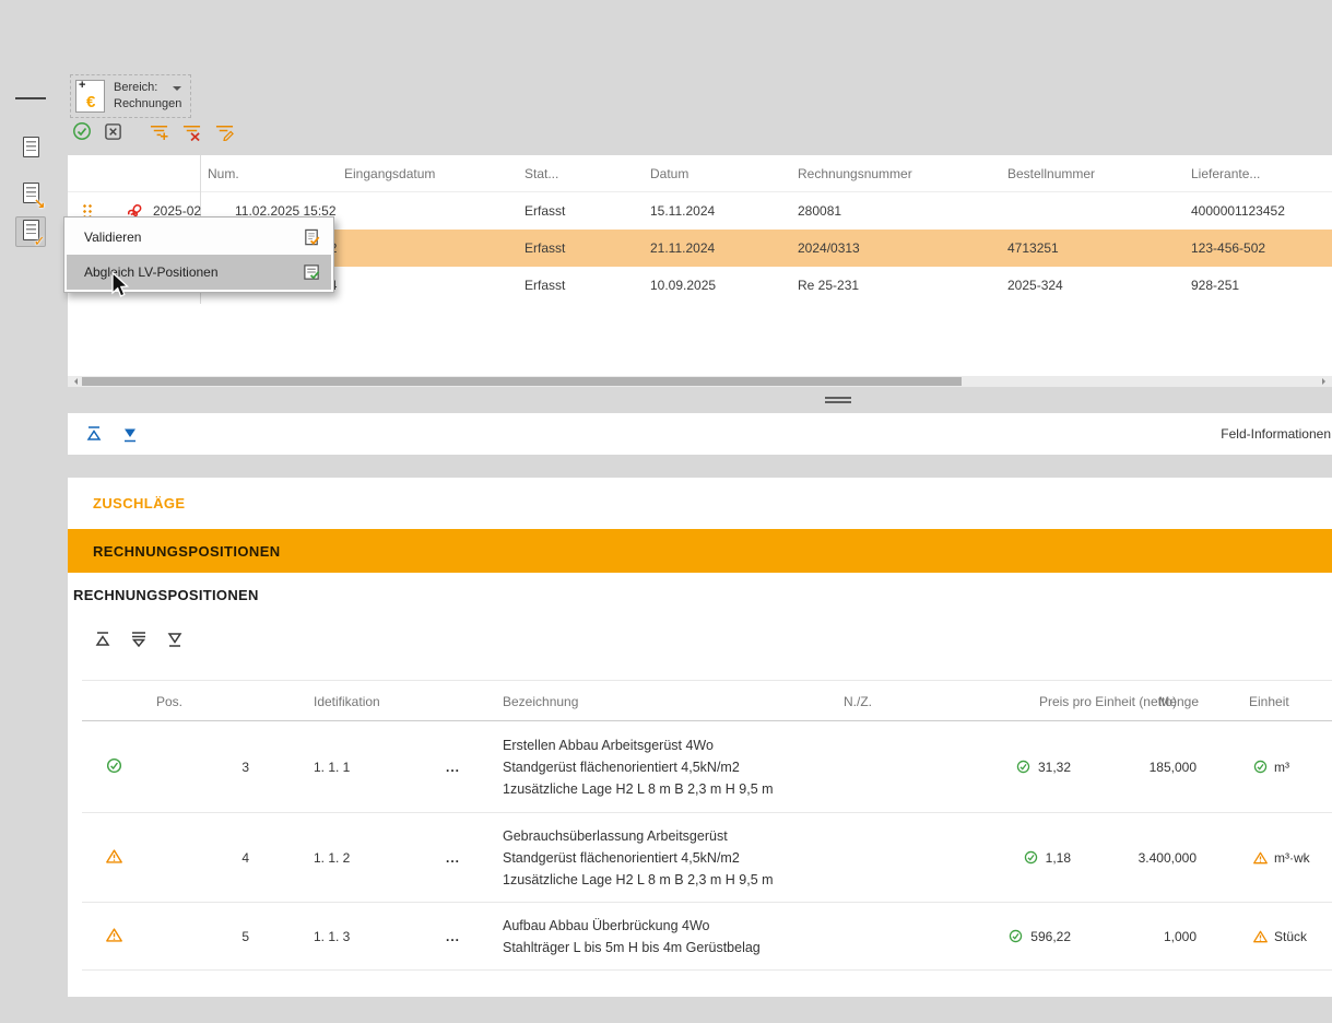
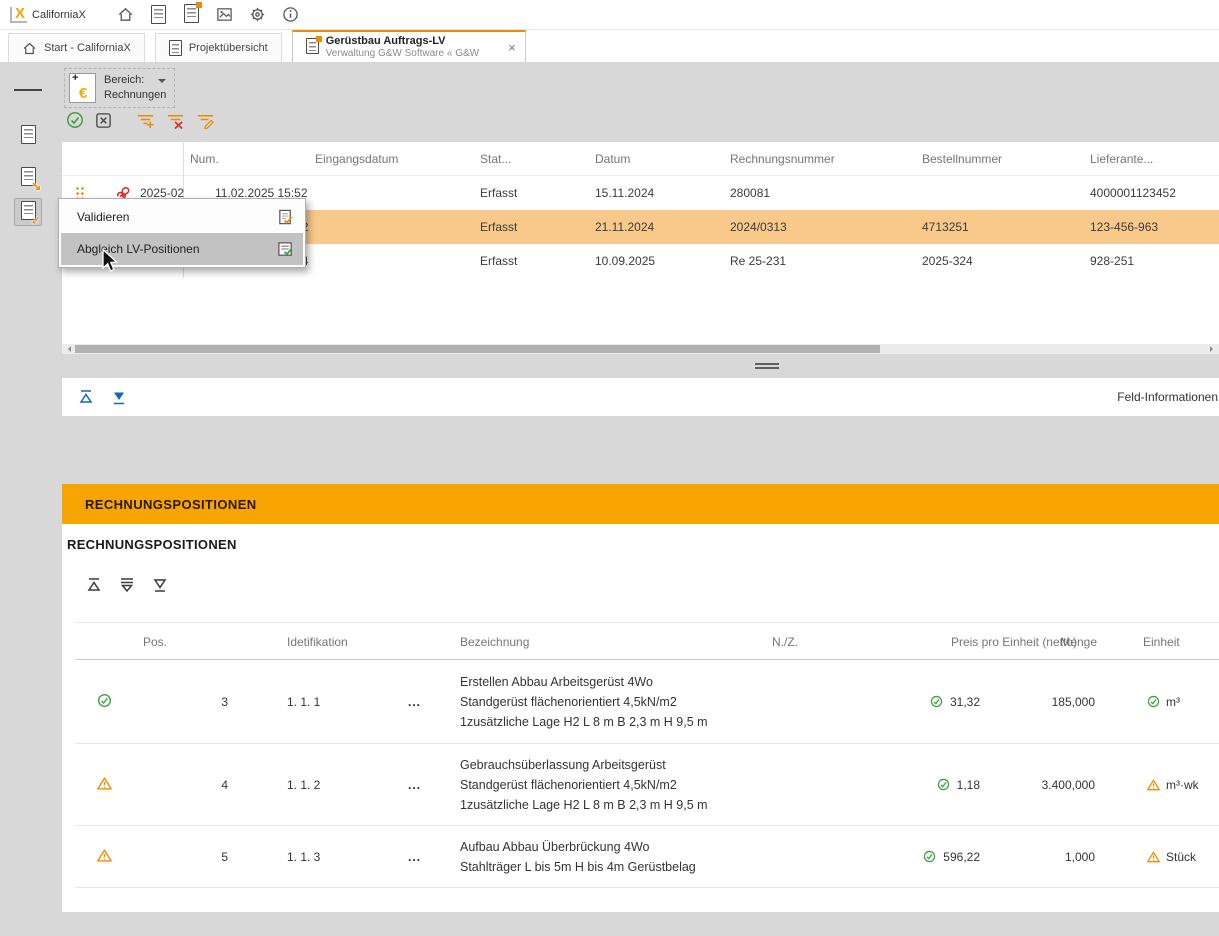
+ X
+ CaliforniaX
+ Start - CaliforniaX
+ Projektübersicht
+ Gerüstbau Auftrags-LV
+ Verwaltung G&W Software « G&W
+ ×
  ↘
  ✓
  +
  €
  Bereich:
  Rechnungen
  Num.
  Eingangsdatum
  Stat...
  Datum
  Rechnungsnummer
  Bestellnummer
  Lieferante...
  2025-02
  11.02.2025 15:52
  Erfasst
  15.11.2024
  280081
  4000001123452
  Erfasst
  21.11.2024
  2024/0313
  4713251
- 123-456-502
+ 123-456-963
  Erfasst
  10.09.2025
  Re 25-231
  2025-324
  928-251
  Validieren
  Abgleich LV-Positionen
  Feld-Informationen
- ZUSCHLÄGE
  RECHNUNGSPOSITIONEN
  RECHNUNGSPOSITIONEN
  Pos.
  Idetifikation
  Bezeichnung
  N./Z.
  Preis pro Einheit (netto)
  Menge
  Einheit
  3
  1. 1. 1
  ...
  Erstellen Abbau Arbeitsgerüst 4Wo
  Standgerüst flächenorientiert 4,5kN/m2
  1zusätzliche Lage H2 L 8 m B 2,3 m H 9,5 m
  31,32
  185,000
  m³
  4
  1. 1. 2
  ...
  Gebrauchsüberlassung Arbeitsgerüst
  Standgerüst flächenorientiert 4,5kN/m2
  1zusätzliche Lage H2 L 8 m B 2,3 m H 9,5 m
  1,18
  3.400,000
  m³·wk
  5
  1. 1. 3
  ...
  Aufbau Abbau Überbrückung 4Wo
  Stahlträger L bis 5m H bis 4m Gerüstbelag
  596,22
  1,000
  Stück
